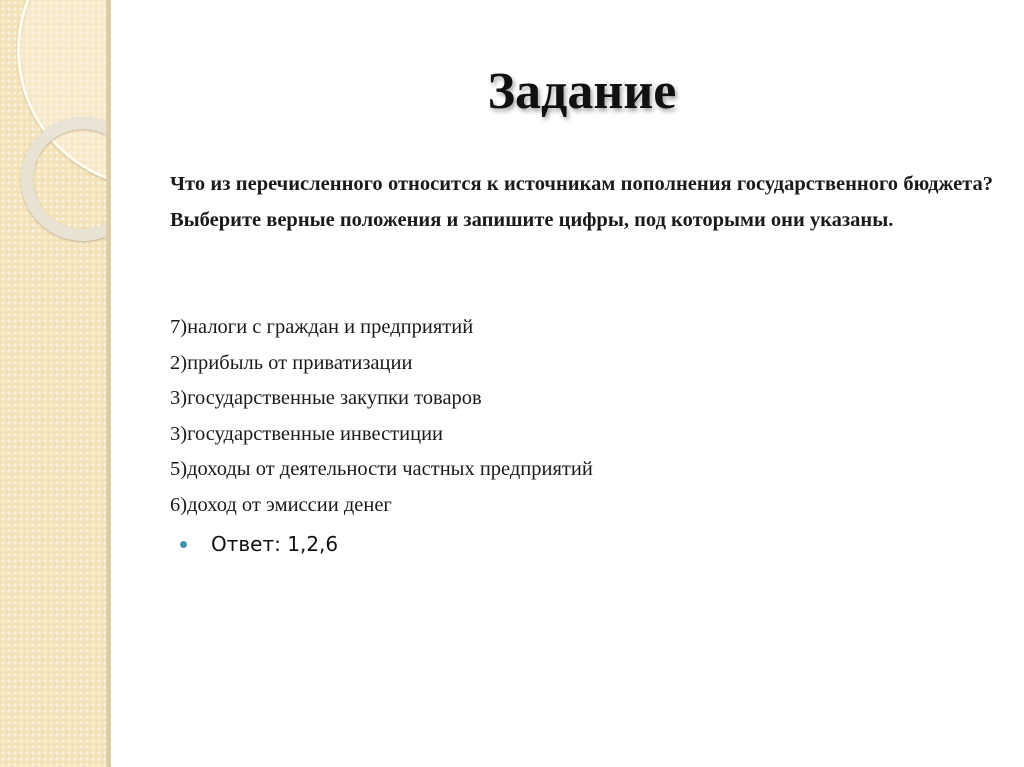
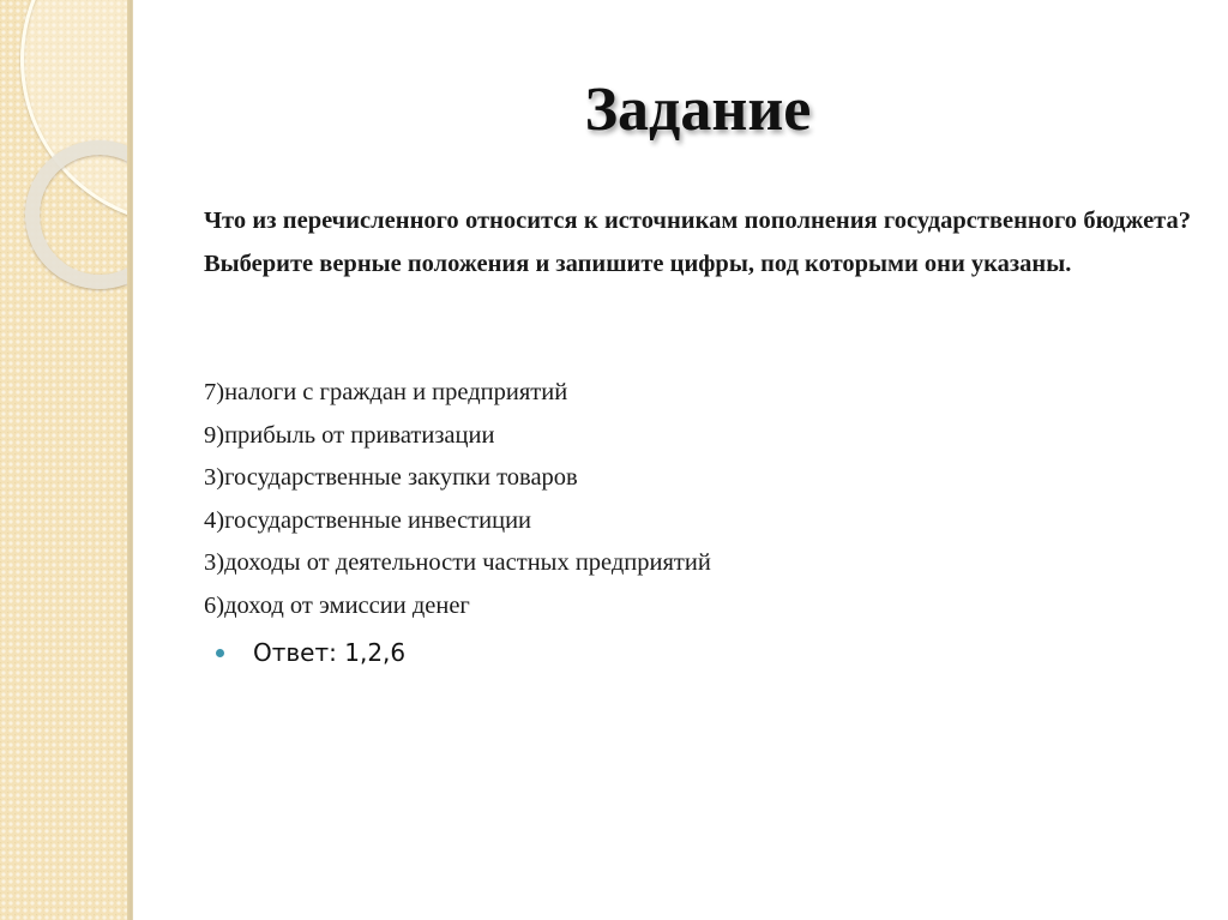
  Задание
  Что из перечисленного относится к источникам пополнения государственного бюджета? Выберите верные положения и запишите цифры, под которыми они указаны.
  7)налоги с граждан и предприятий
- 2)прибыль от приватизации
+ 9)прибыль от приватизации
  3)государственные закупки товаров
- 3)государственные инвестиции
+ 4)государственные инвестиции
- 5)доходы от деятельности частных предприятий
+ 3)доходы от деятельности частных предприятий
  6)доход от эмиссии денег
  Ответ: 1,2,6
